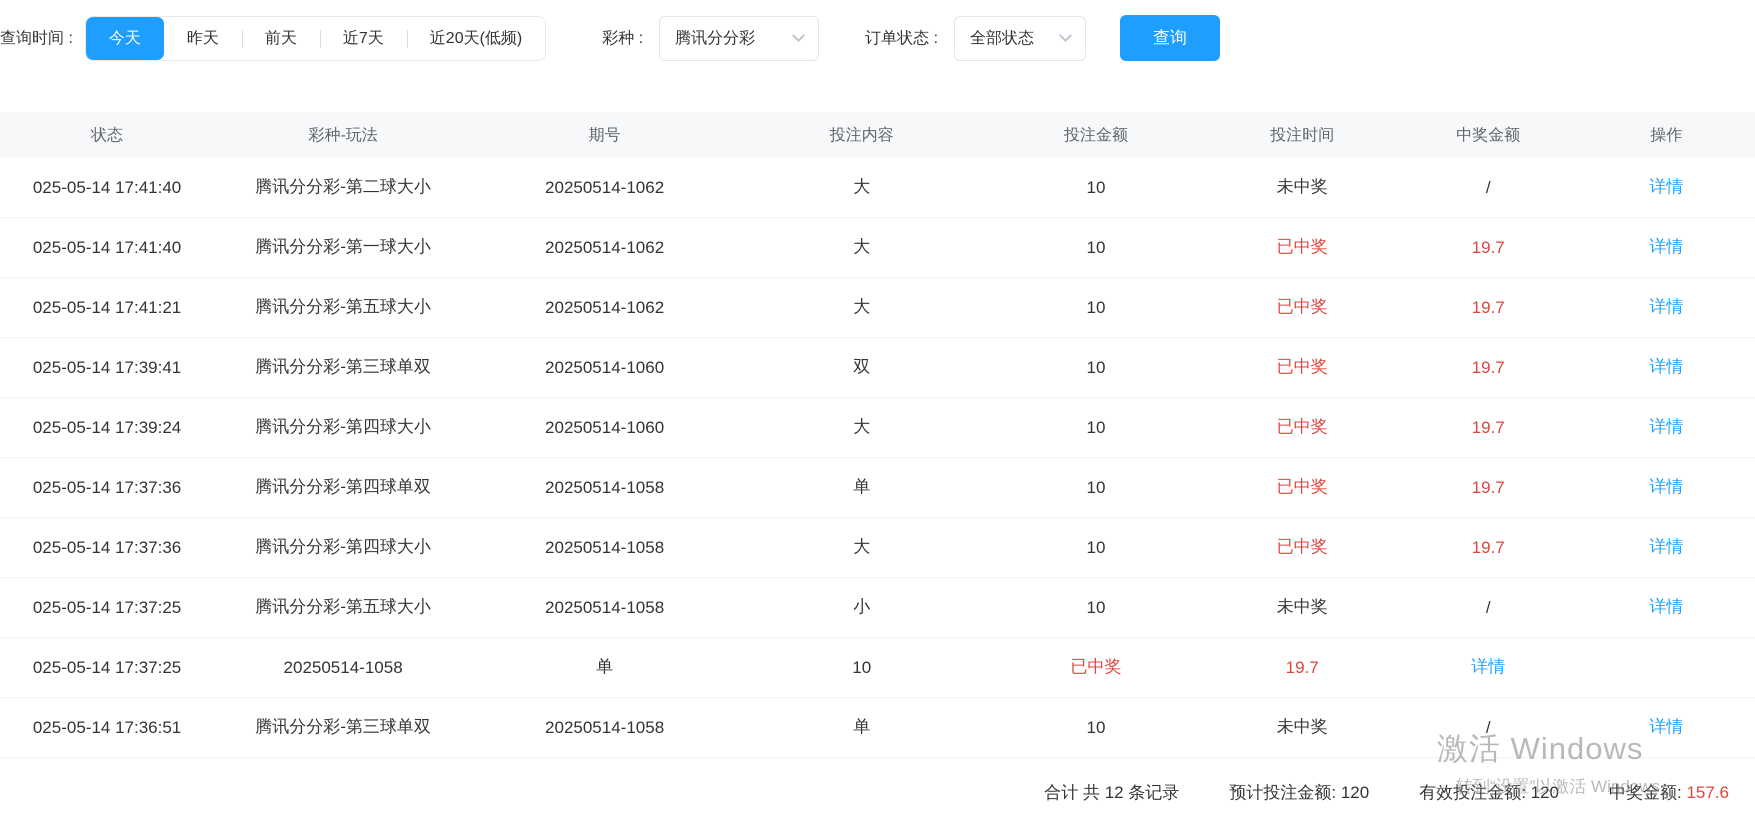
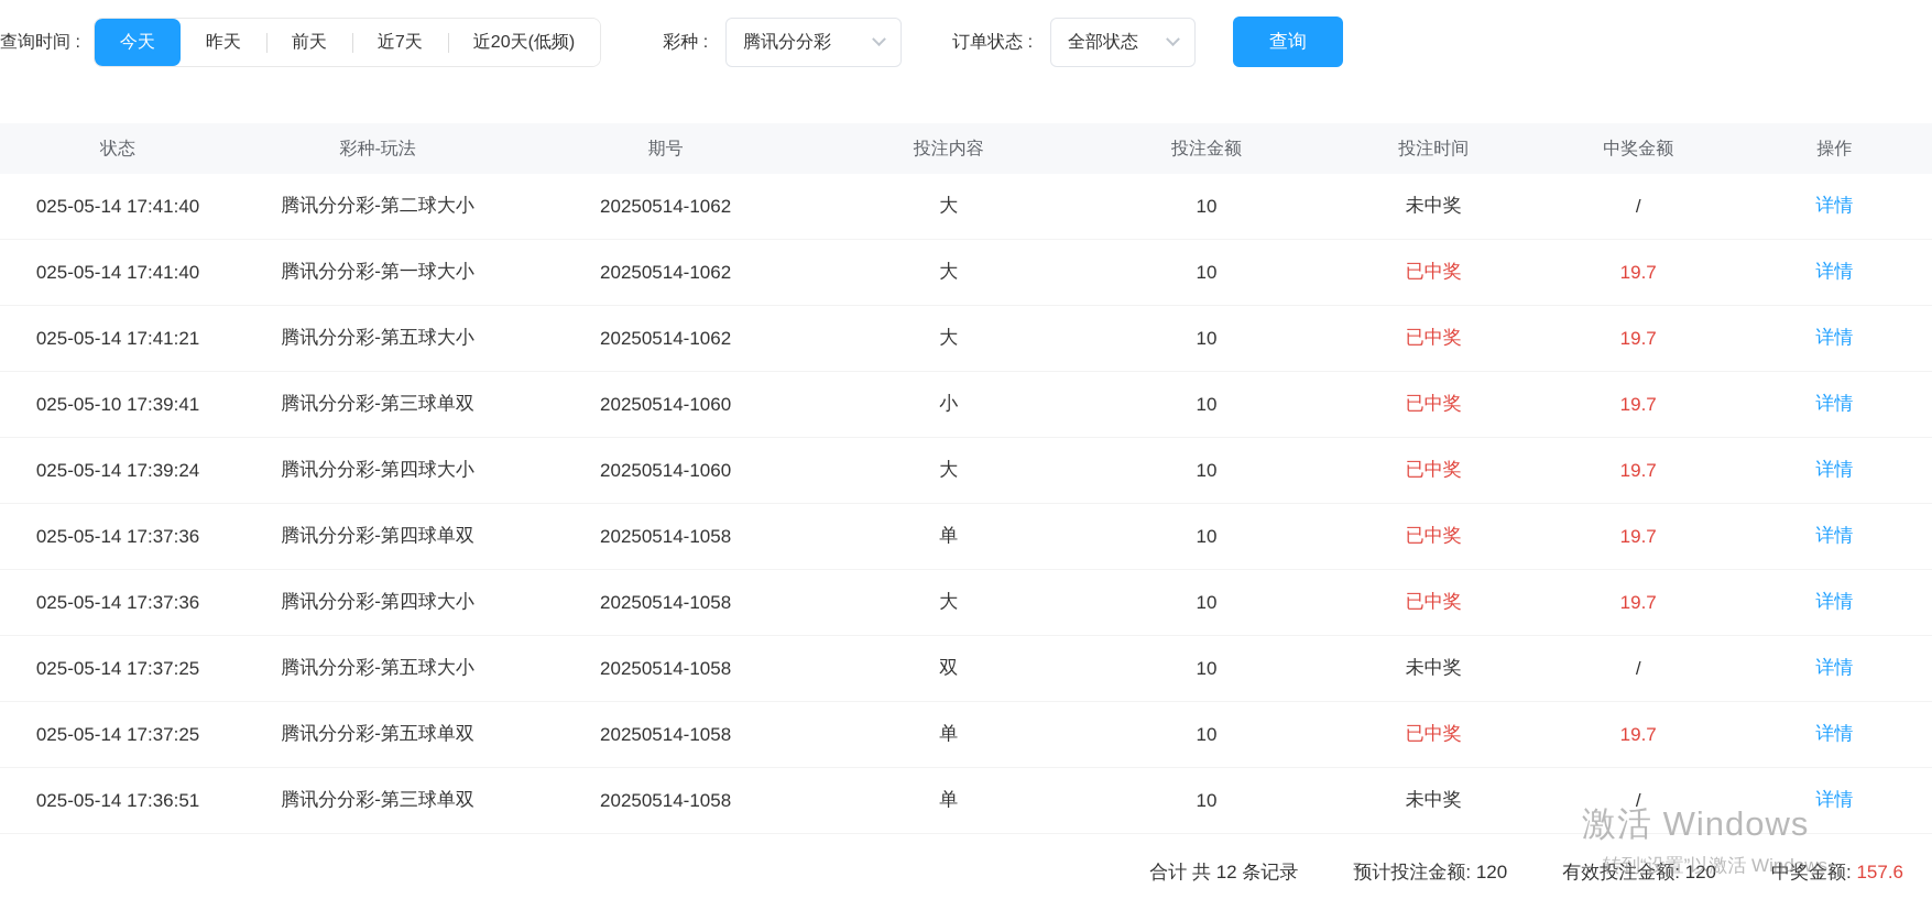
  查询时间 :
  今天
  昨天
  前天
  近7天
  近20天(低频)
  彩种 :
  腾讯分分彩
  订单状态 :
  全部状态
  查询
  状态
  彩种-玩法
  期号
  投注内容
  投注金额
  投注时间
  中奖金额
  操作
  025-05-14 17:41:40
  腾讯分分彩-第二球大小
  20250514-1062
  大
  10
  未中奖
  /
  详情
  025-05-14 17:41:40
  腾讯分分彩-第一球大小
  20250514-1062
  大
  10
  已中奖
  19.7
  详情
  025-05-14 17:41:21
  腾讯分分彩-第五球大小
  20250514-1062
  大
  10
  已中奖
  19.7
  详情
- 025-05-14 17:39:41
+ 025-05-10 17:39:41
  腾讯分分彩-第三球单双
  20250514-1060
- 双
+ 小
  10
  已中奖
  19.7
  详情
  025-05-14 17:39:24
  腾讯分分彩-第四球大小
  20250514-1060
  大
  10
  已中奖
  19.7
  详情
  025-05-14 17:37:36
  腾讯分分彩-第四球单双
  20250514-1058
  单
  10
  已中奖
  19.7
  详情
  025-05-14 17:37:36
  腾讯分分彩-第四球大小
  20250514-1058
  大
  10
  已中奖
  19.7
  详情
  025-05-14 17:37:25
  腾讯分分彩-第五球大小
  20250514-1058
- 小
+ 双
  10
  未中奖
  /
  详情
  025-05-14 17:37:25
+ 腾讯分分彩-第五球单双
  20250514-1058
  单
  10
  已中奖
  19.7
  详情
  025-05-14 17:36:51
  腾讯分分彩-第三球单双
  20250514-1058
  单
  10
  未中奖
  /
  详情
  合计 共 12 条记录
  预计投注金额: 120
  有效投注金额: 120
  中奖金额: 157.6
  激活 Windows
  转到“设置”以激活 Windows。
